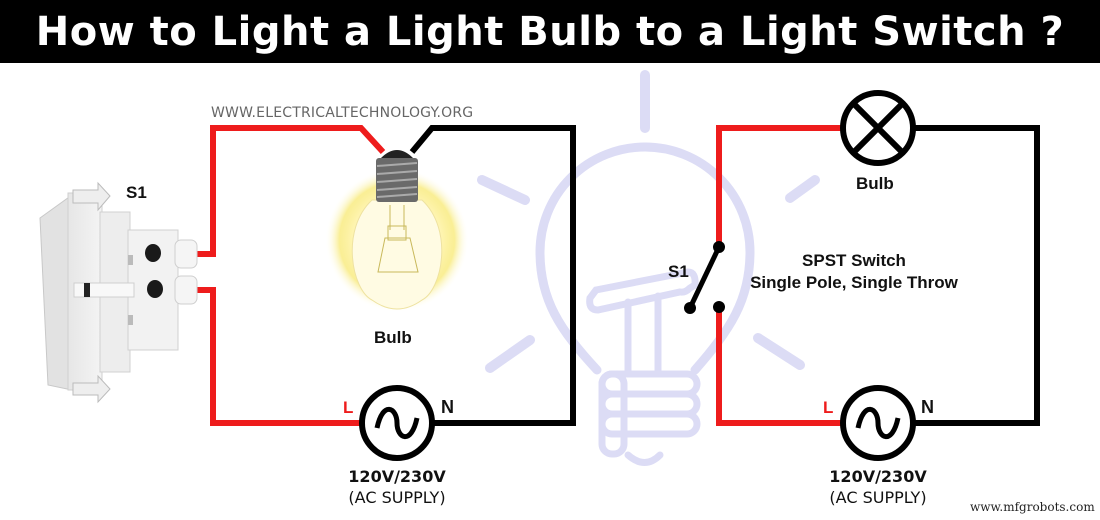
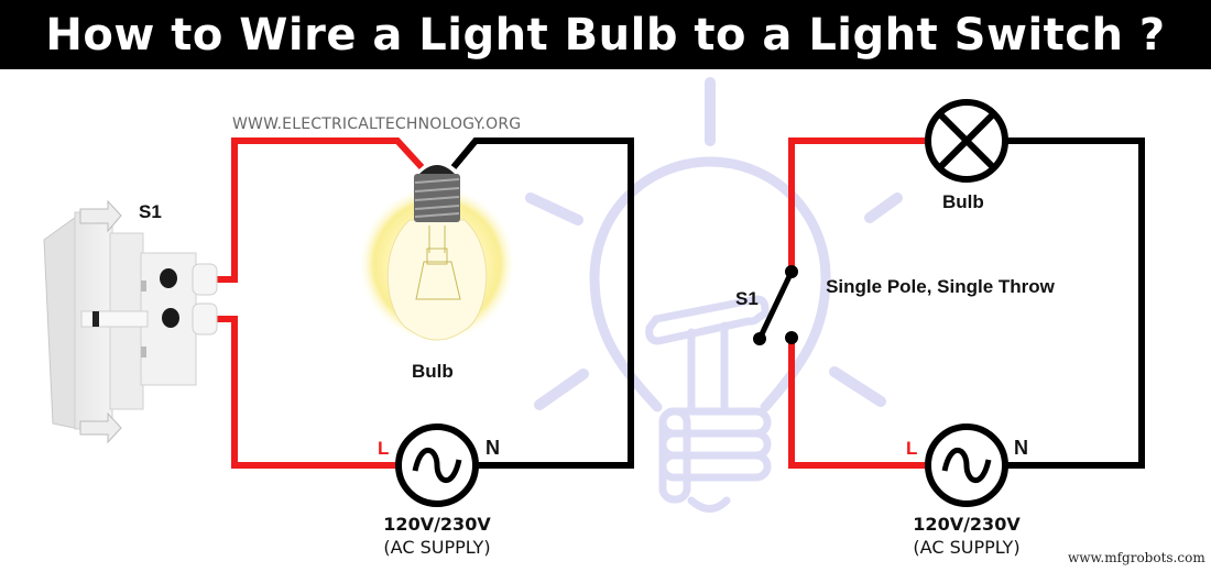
- How to Light a Light Bulb to a Light Switch ?
+ How to Wire a Light Bulb to a Light Switch ?
  WWW.ELECTRICALTECHNOLOGY.ORG
  S1
  Bulb
  L
  N
  120V/230V
  (AC SUPPLY)
  Bulb
  S1
- SPST Switch
  Single Pole, Single Throw
  L
  N
  120V/230V
  (AC SUPPLY)
  www.mfgrobots.com
